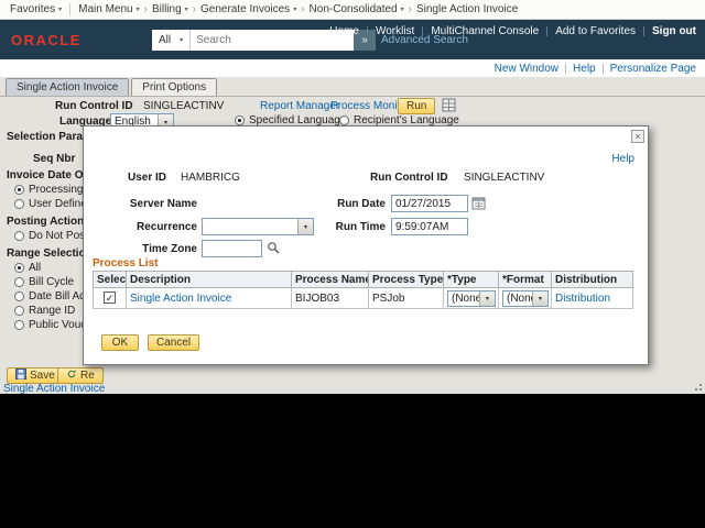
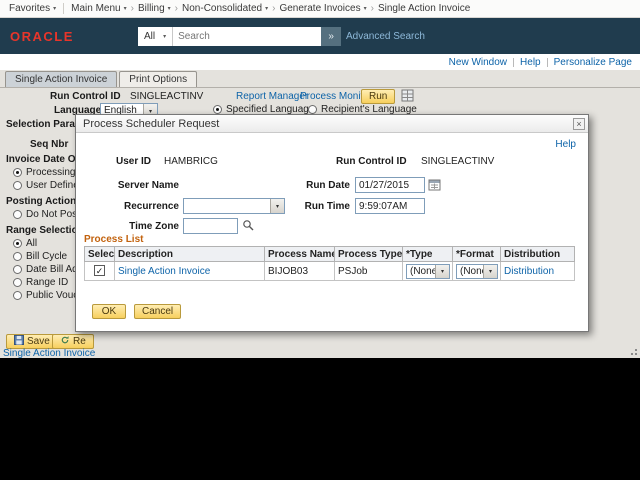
  Favorites
  Main Menu
  ›
  Billing
  ›
- Generate Invoices
+ Non-Consolidated
  ›
- Non-Consolidated
+ Generate Invoices
  ›
  Single Action Invoice
  ORACLE
  All
  Search
  »
  Advanced Search
- Home
- Worklist
- MultiChannel Console
- Add to Favorites
- Sign out
  New Window
  Help
  Personalize Page
  Single Action Invoice
  Print Options
  Run Control ID
  SINGLEACTINV
  Report Manager
  Process Moni
  Run
  Language
  English
  Specified Languag
  Recipient's Language
  Selection Para
  Seq Nbr
  Invoice Date O
  Processing
  User Defin
  Posting Action
  Do Not Po
  Range Selecti
  All
  Bill Cycle
  Date Bill A
  Range ID
  Public Vou
  Save
  Re
  Single Action Invoice
+ Process Scheduler Request
  ×
  Help
  User ID
  HAMBRICG
  Run Control ID
  SINGLEACTINV
  Server Name
  Run Date
  01/27/2015
  Recurrence
  Run Time
  9:59:07AM
  Time Zone
  Process List
  Selec	Description	Process Nam	Process Type	*Type	*Format	Distribution
  	Single Action Invoice	BIJOB03	PSJob	(Non	(Non	Distribution
  OK
  Cancel
